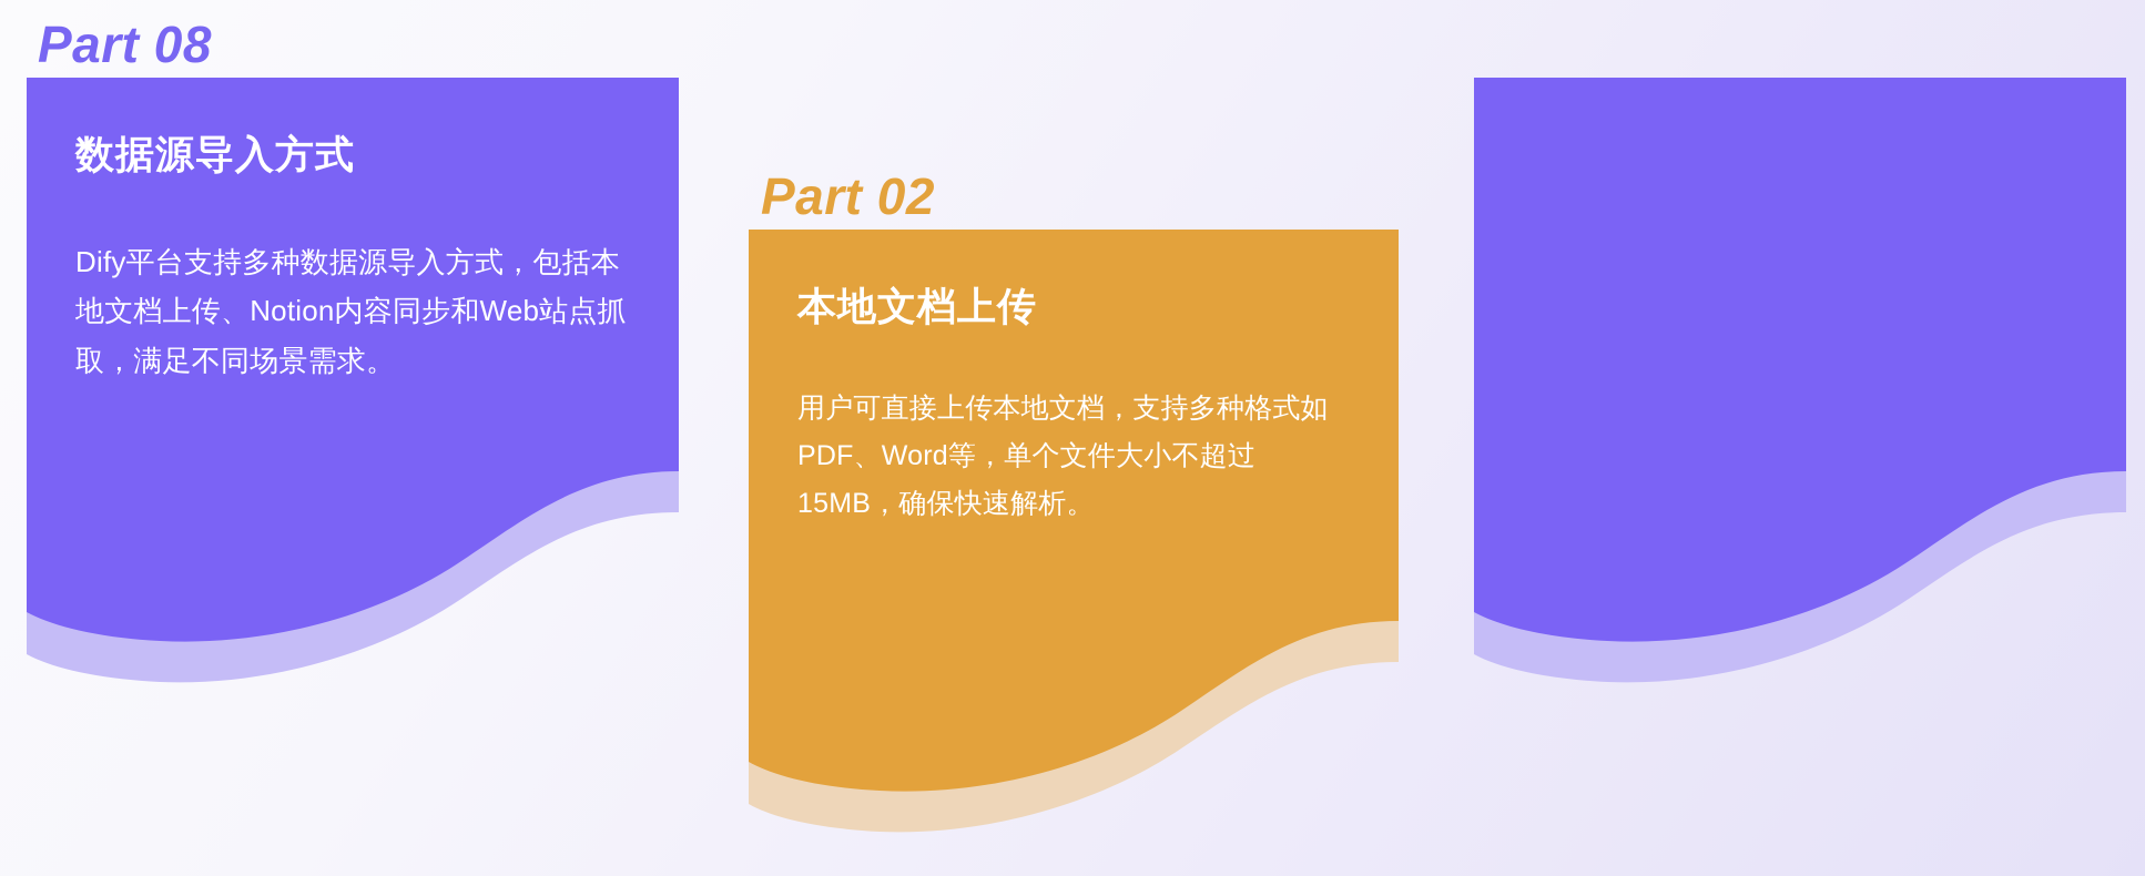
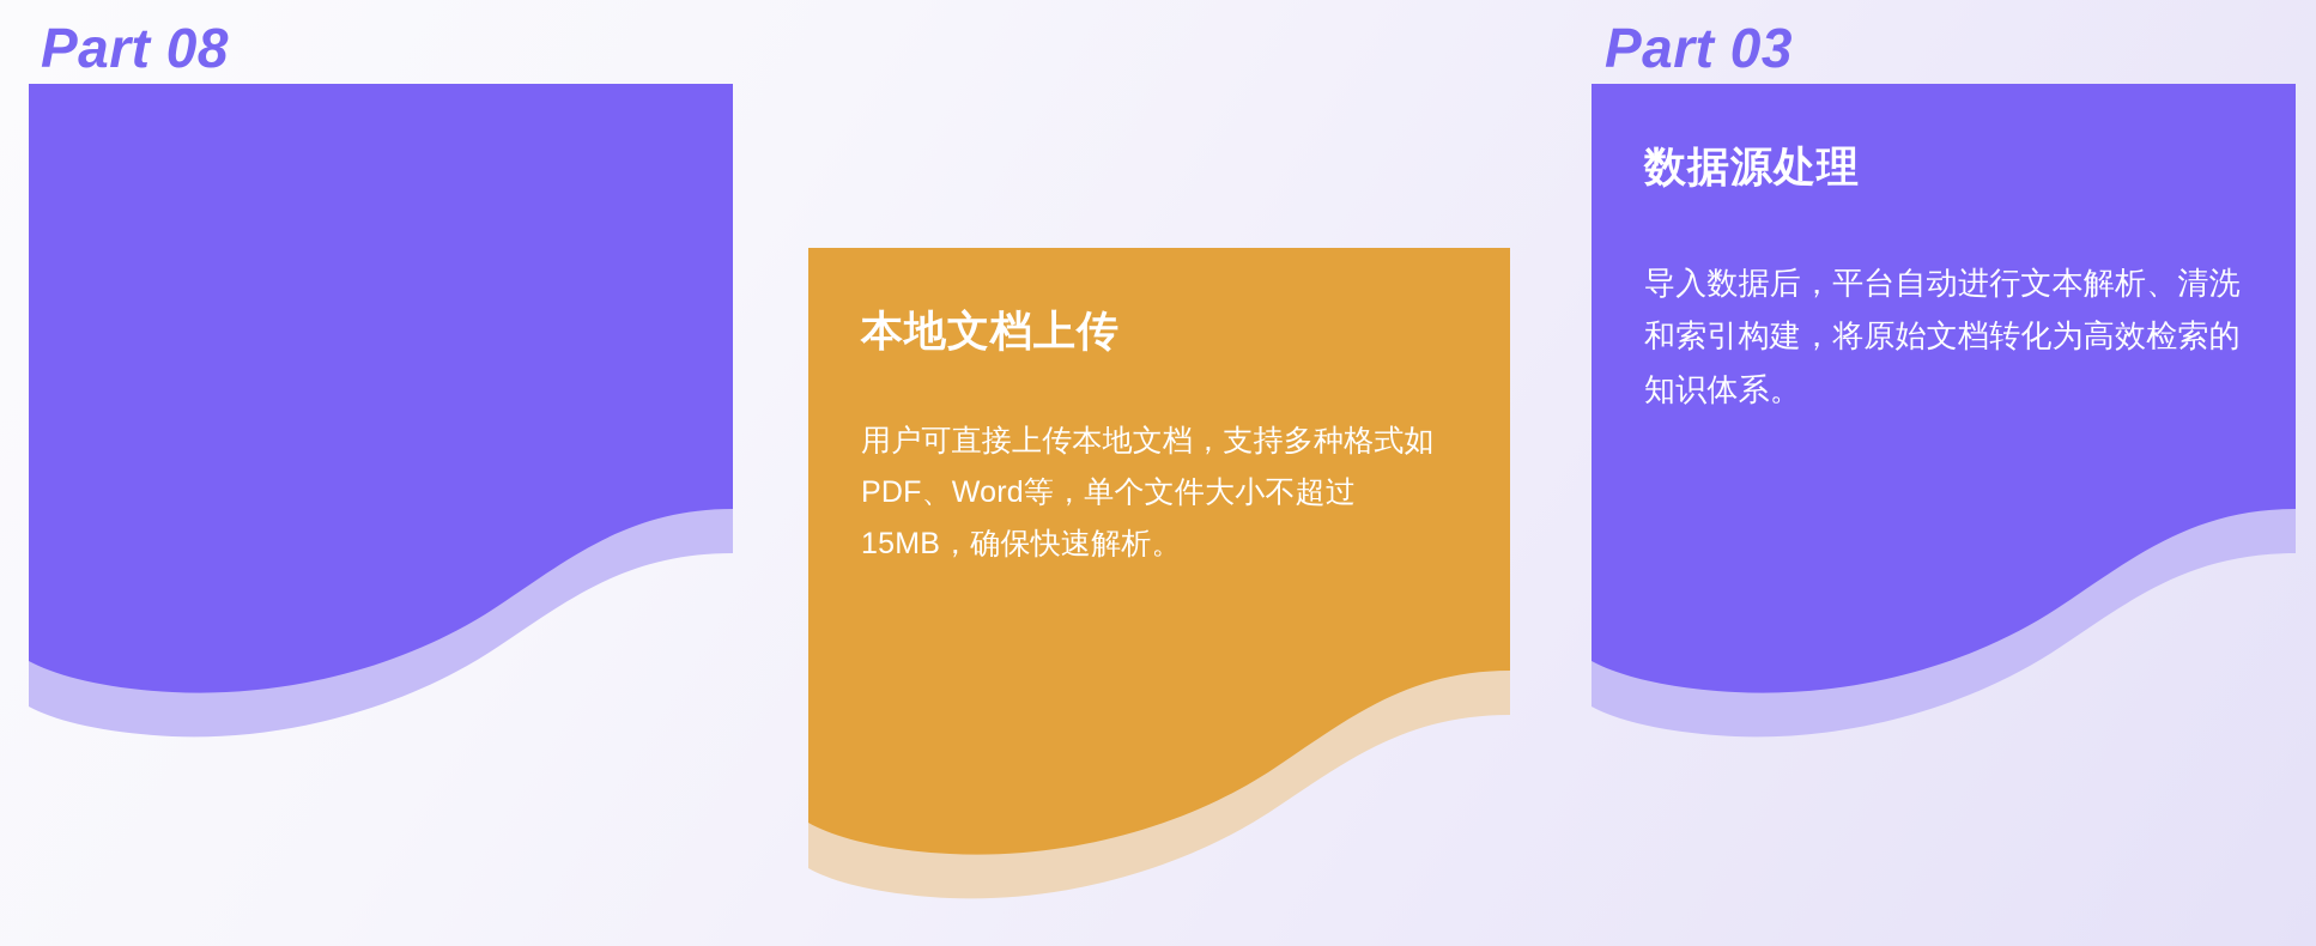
  Part 08
- 数据源导入方式
- Dify平台支持多种数据源导入方式，包括本地文档上传、Notion内容同步和Web站点抓取，满足不同场景需求。
- Part 02
  本地文档上传
  用户可直接上传本地文档，支持多种格式如PDF、Word等，单个文件大小不超过15MB，确保快速解析。
+ Part 03
+ 数据源处理
+ 导入数据后，平台自动进行文本解析、清洗和索引构建，将原始文档转化为高效检索的知识体系。
